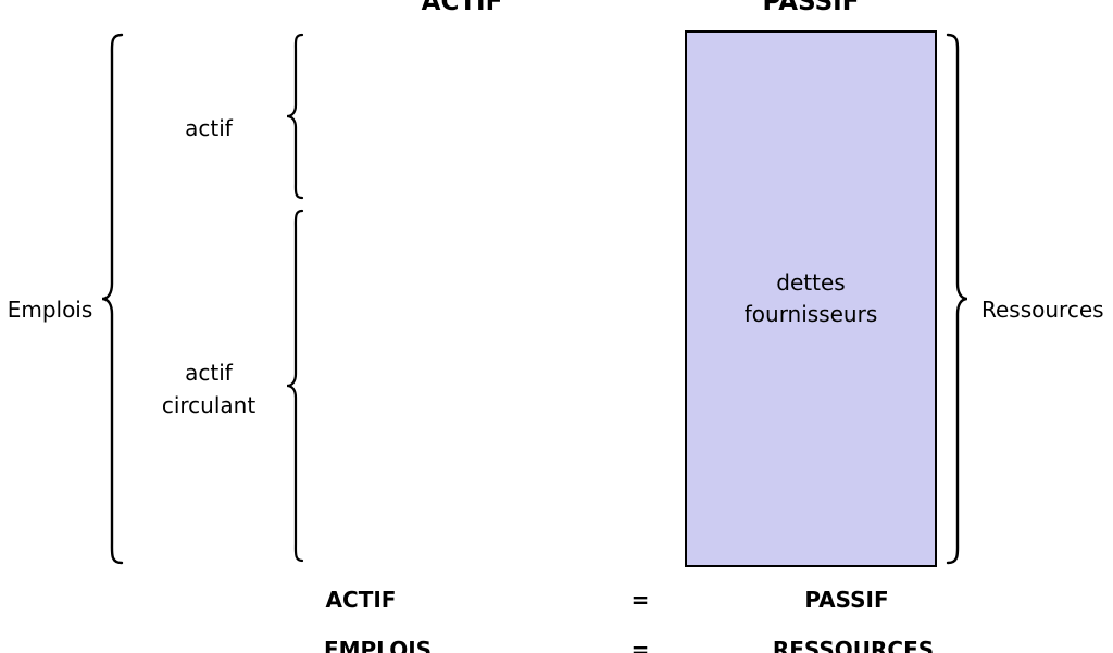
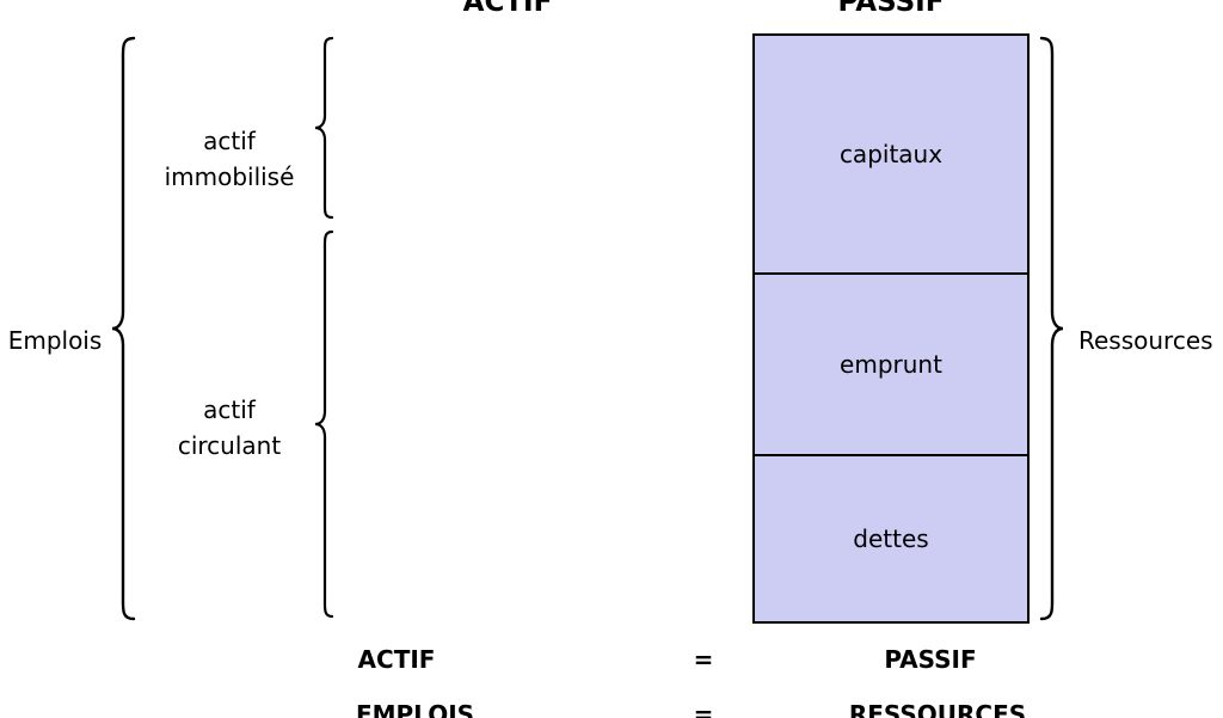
  ACTIF
  PASSIF
+ capitaux
+ emprunt
  dettes
- fournisseurs
  actif
+ immobilisé
  actif
  circulant
  Emplois
  Ressources
  ACTIF
  =
  PASSIF
  EMPLOIS
  =
  RESSOURCES
